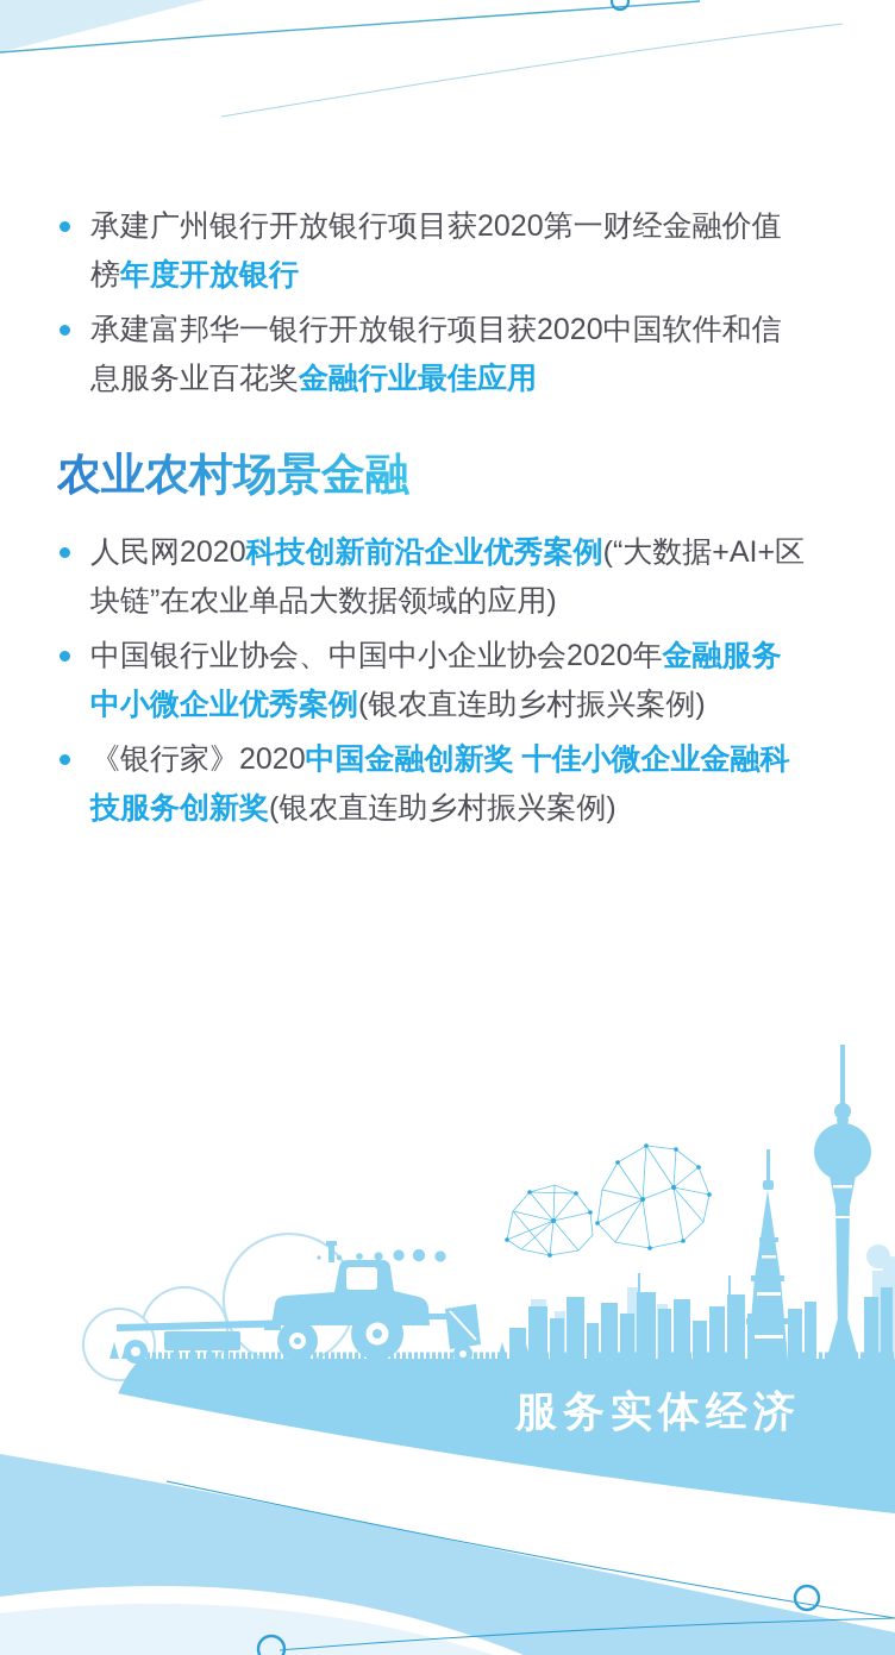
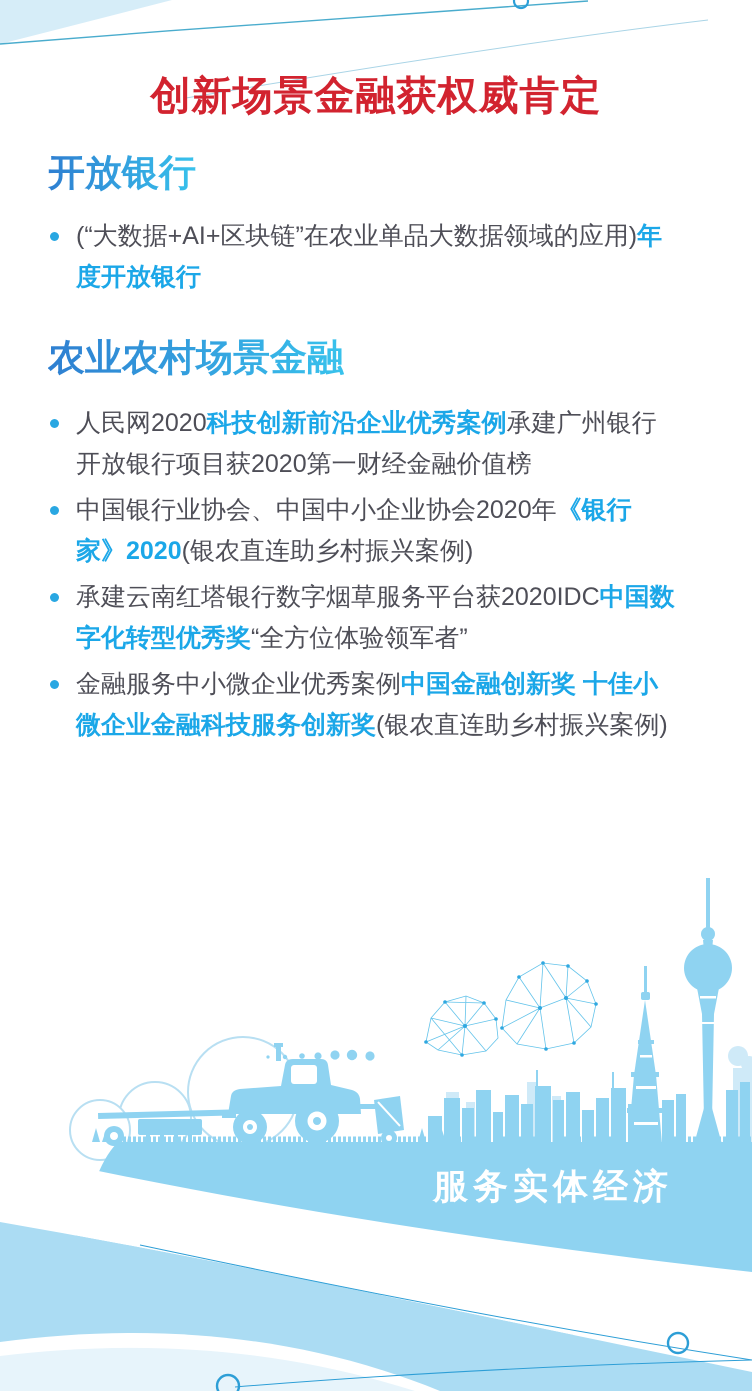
+ 创新场景金融获权威肯定
+ 开放银行
- 承建广州银行开放银行项目获2020第一财经金融价值榜年度开放银行
+ (“大数据+AI+区块链”在农业单品大数据领域的应用)年度开放银行
- 承建富邦华一银行开放银行项目获2020中国软件和信息服务业百花奖金融行业最佳应用
  农业农村场景金融
- 人民网2020科技创新前沿企业优秀案例(“大数据+AI+区块链”在农业单品大数据领域的应用)
+ 人民网2020科技创新前沿企业优秀案例承建广州银行开放银行项目获2020第一财经金融价值榜
- 中国银行业协会、中国中小企业协会2020年金融服务中小微企业优秀案例(银农直连助乡村振兴案例)
+ 中国银行业协会、中国中小企业协会2020年《银行家》2020(银农直连助乡村振兴案例)
+ 承建云南红塔银行数字烟草服务平台获2020IDC中国数字化转型优秀奖“全方位体验领军者”
- 《银行家》2020中国金融创新奖 十佳小微企业金融科技服务创新奖(银农直连助乡村振兴案例)
+ 金融服务中小微企业优秀案例中国金融创新奖 十佳小微企业金融科技服务创新奖(银农直连助乡村振兴案例)
  服务实体经济
